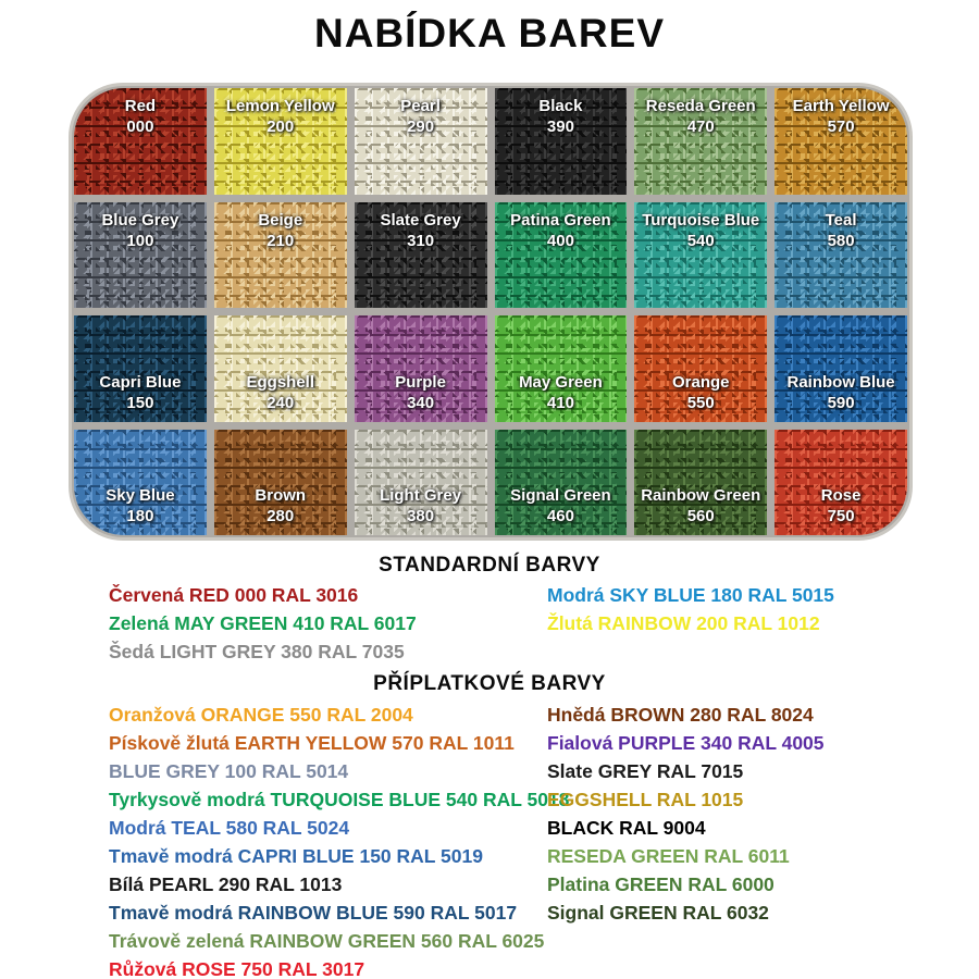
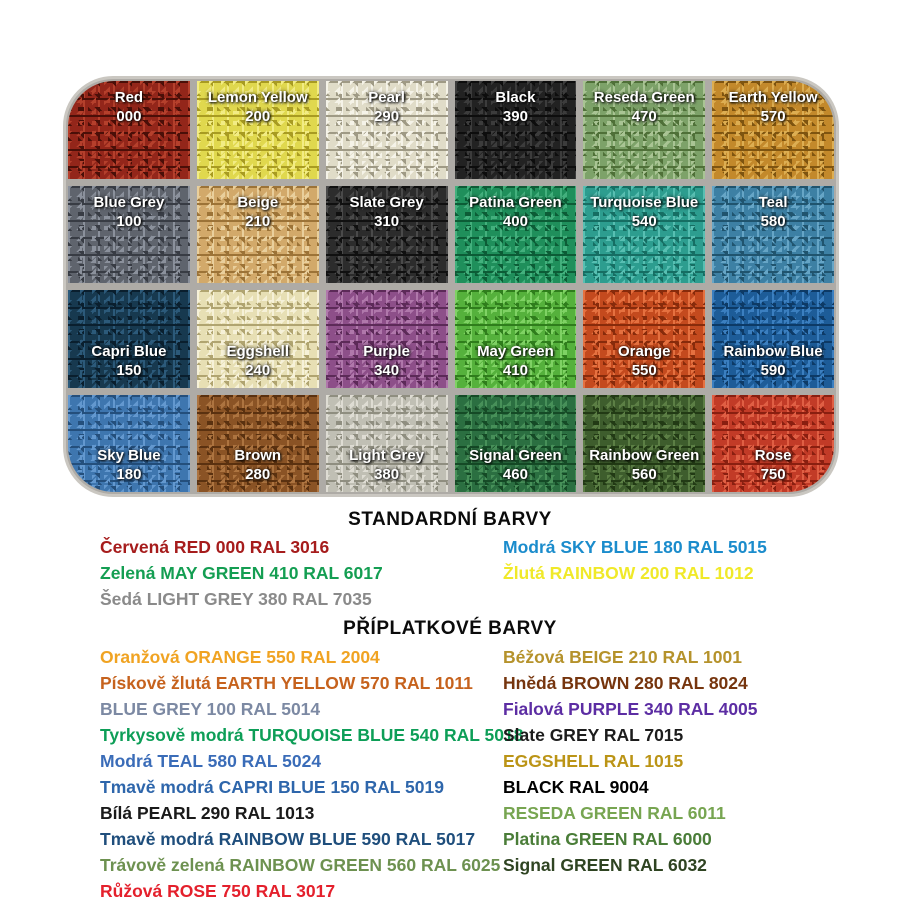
- NABÍDKA BAREV
  Red
  000
  Lemon Yellow
  200
  Pearl
  290
  Black
  390
  Reseda Green
  470
  Earth Yellow
  570
  Blue Grey
  100
  Beige
  210
  Slate Grey
  310
  Patina Green
  400
  Turquoise Blue
  540
  Teal
  580
  Capri Blue
  150
  Eggshell
  240
  Purple
  340
  May Green
  410
  Orange
  550
  Rainbow Blue
  590
  Sky Blue
  180
  Brown
  280
  Light Grey
  380
  Signal Green
  460
  Rainbow Green
  560
  Rose
  750
  STANDARDNÍ BARVY
  Červená RED 000 RAL 3016
  Zelená MAY GREEN 410 RAL 6017
  Šedá LIGHT GREY 380 RAL 7035
  Modrá SKY BLUE 180 RAL 5015
  Žlutá RAINBOW 200 RAL 1012
  PŘÍPLATKOVÉ BARVY
  Oranžová ORANGE 550 RAL 2004
  Pískově žlutá EARTH YELLOW 570 RAL 1011
  BLUE GREY 100 RAL 5014
  Tyrkysově modrá TURQUOISE BLUE 540 RAL 5018
  Modrá TEAL 580 RAL 5024
  Tmavě modrá CAPRI BLUE 150 RAL 5019
  Bílá PEARL 290 RAL 1013
  Tmavě modrá RAINBOW BLUE 590 RAL 5017
  Trávově zelená RAINBOW GREEN 560 RAL 6025
  Růžová ROSE 750 RAL 3017
+ Béžová BEIGE 210 RAL 1001
  Hnědá BROWN 280 RAL 8024
  Fialová PURPLE 340 RAL 4005
  Slate GREY RAL 7015
  EGGSHELL RAL 1015
  BLACK RAL 9004
  RESEDA GREEN RAL 6011
  Platina GREEN RAL 6000
  Signal GREEN RAL 6032
